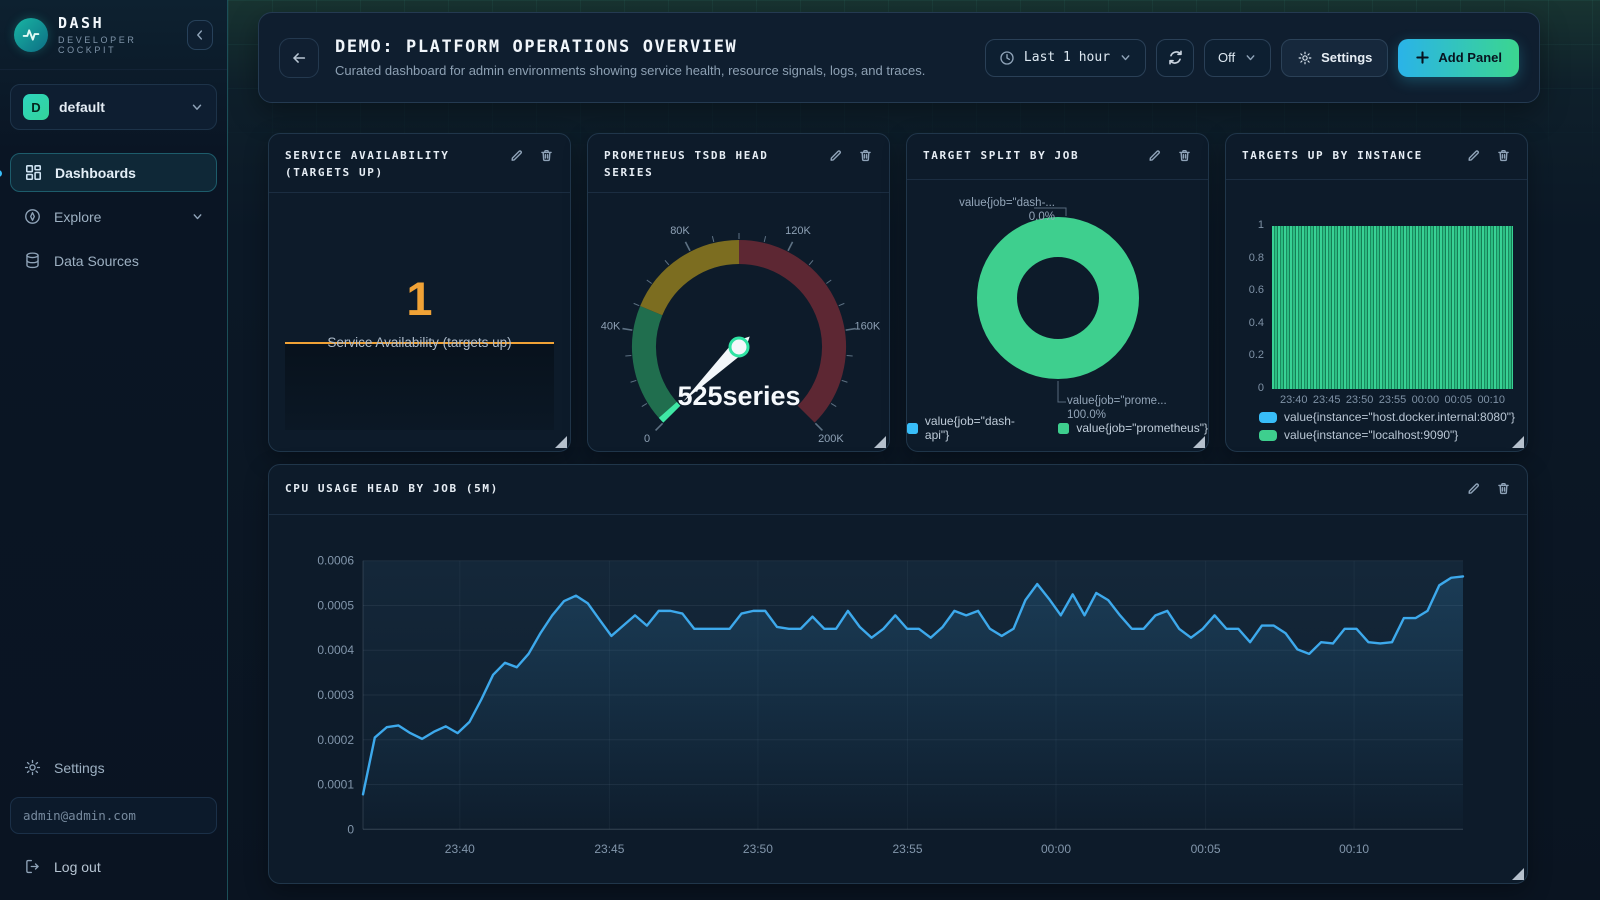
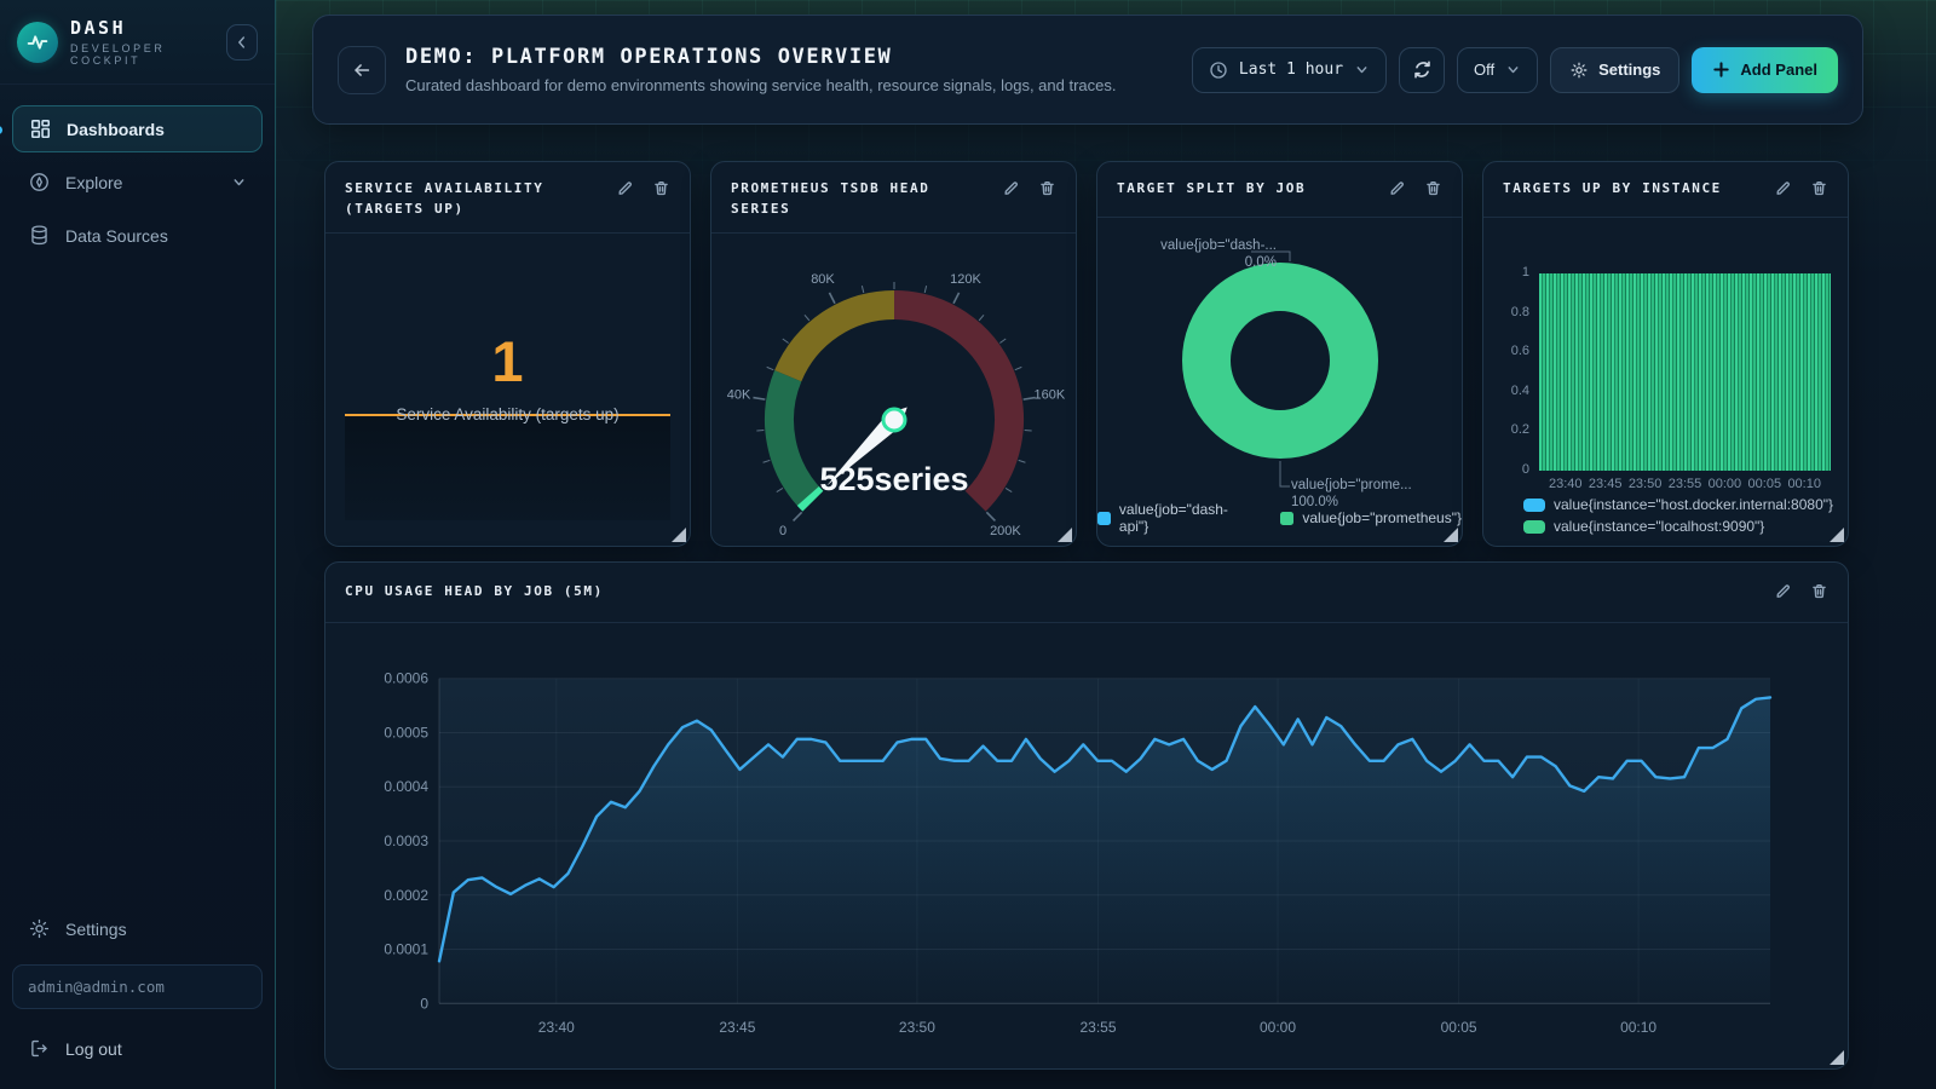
  DASH
  DEVELOPER COCKPIT
- D
- default
  Dashboards
  Explore
  Data Sources
  Settings
  admin@admin.com
  Log out
  DEMO: PLATFORM OPERATIONS OVERVIEW
- Curated dashboard for admin environments showing service health, resource signals, logs, and traces.
+ Curated dashboard for demo environments showing service health, resource signals, logs, and traces.
  Last 1 hour
  Off
  Settings
  Add Panel
  SERVICE AVAILABILITY (TARGETS UP)
  1
  Service Availability (targets up)
  PROMETHEUS TSDB HEAD SERIES
  0
  40K
  80K
  120K
  160K
  200K
  525series
  TARGET SPLIT BY JOB
  value{job="dash-...
  0.0%
  value{job="prome...
  100.0%
  value{job="dash-api"}
  value{job="prometheus"}
  TARGETS UP BY INSTANCE
  1
  0.8
  0.6
  0.4
  0.2
  0
  23:40
  23:45
  23:50
  23:55
  00:00
  00:05
  00:10
  value{instance="host.docker.internal:8080"}
  value{instance="localhost:9090"}
  CPU USAGE HEAD BY JOB (5M)
  0.0006
  0.0005
  0.0004
  0.0003
  0.0002
  0.0001
  0
  23:40
  23:45
  23:50
  23:55
  00:00
  00:05
  00:10
